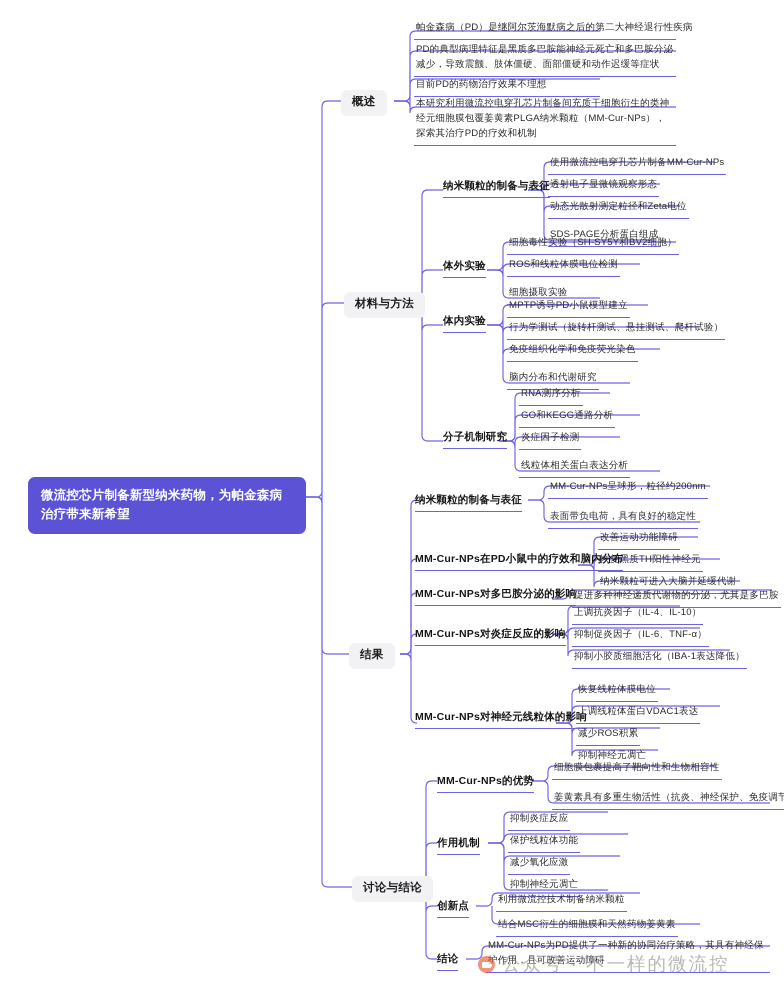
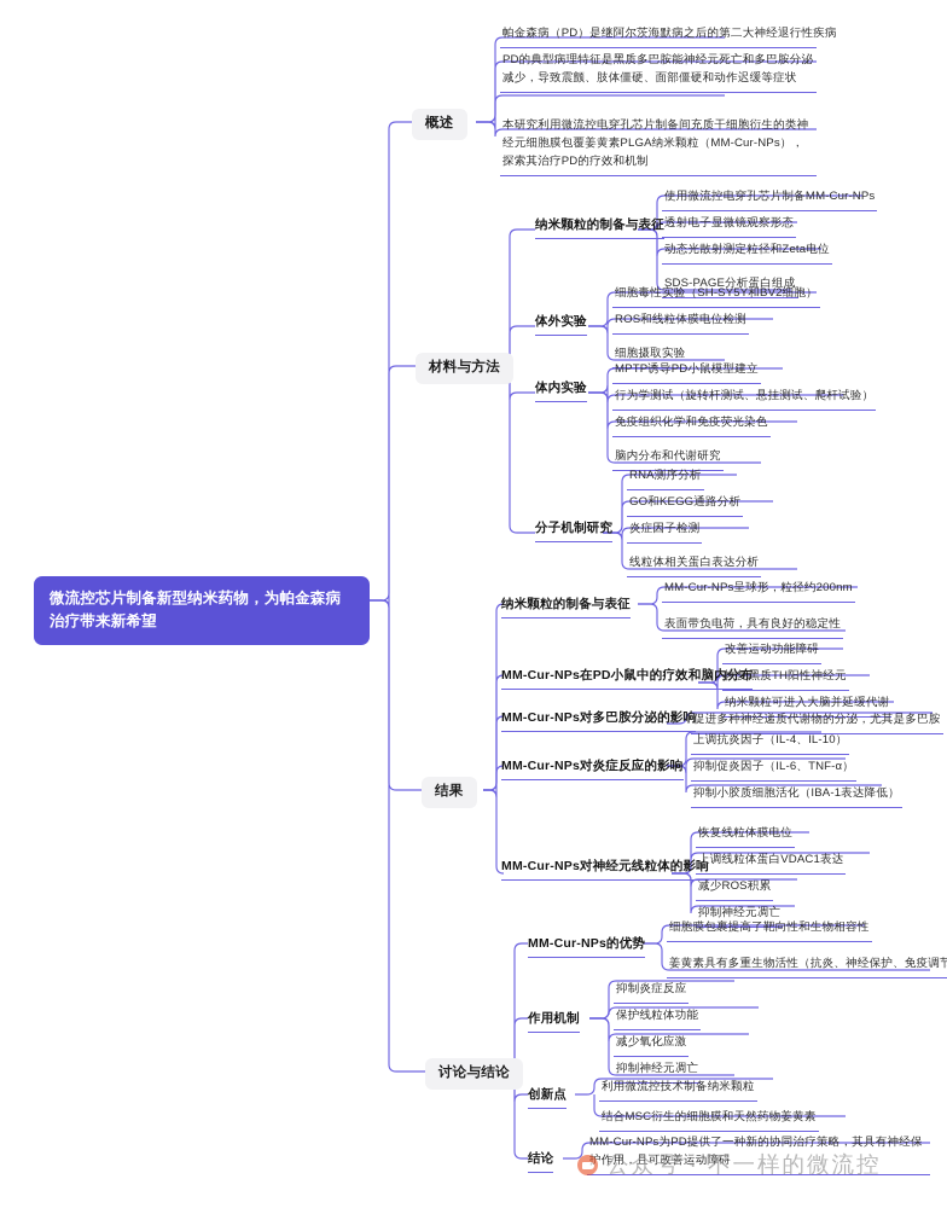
  微流控芯片制备新型纳米药物，为帕金森病治疗带来新希望
  概述
  材料与方法
  结果
  讨论与结论
  帕金森病（PD）是继阿尔茨海默病之后的第二大神经退行性疾病
  PD的典型病理特征是黑质多巴胺能神经元死亡和多巴胺分泌减少，导致震颤、肢体僵硬、面部僵硬和动作迟缓等症状
- 目前PD的药物治疗效果不理想
  本研究利用微流控电穿孔芯片制备间充质干细胞衍生的类神经元细胞膜包覆姜黄素PLGA纳米颗粒（MM-Cur-NPs），探索其治疗PD的疗效和机制
  纳米颗粒的制备与表征
  使用微流控电穿孔芯片制备MM-Cur-NPs
  透射电子显微镜观察形态
  动态光散射测定粒径和Zeta电位
  SDS-PAGE分析蛋白组成
  体外实验
  细胞毒性实验（SH-SY5Y和BV2细胞）
  ROS和线粒体膜电位检测
  细胞摄取实验
  体内实验
  MPTP诱导PD小鼠模型建立
  行为学测试（旋转杆测试、悬挂测试、爬杆试验）
  免疫组织化学和免疫荧光染色
  脑内分布和代谢研究
  分子机制研究
  RNA测序分析
  GO和KEGG通路分析
  炎症因子检测
  线粒体相关蛋白表达分析
  纳米颗粒的制备与表征
  MM-Cur-NPs呈球形，粒径约200nm
  表面带负电荷，具有良好的稳定性
  MM-Cur-NPs在PD小鼠中的疗效和脑内分布
  改善运动功能障碍
  恢复黑质TH阳性神经元
  纳米颗粒可进入大脑并延缓代谢
  MM-Cur-NPs对多巴胺分泌的影响
  促进多种神经递质代谢物的分泌，尤其是多巴胺
  MM-Cur-NPs对炎症反应的影响
  上调抗炎因子（IL-4、IL-10）
  抑制促炎因子（IL-6、TNF-α）
  抑制小胶质细胞活化（IBA-1表达降低）
  MM-Cur-NPs对神经元线粒体的影响
  恢复线粒体膜电位
  上调线粒体蛋白VDAC1表达
  减少ROS积累
  抑制神经元凋亡
  MM-Cur-NPs的优势
  细胞膜包裹提高了靶向性和生物相容性
  姜黄素具有多重生物活性（抗炎、神经保护、免疫调节
  作用机制
  抑制炎症反应
  保护线粒体功能
  减少氧化应激
  抑制神经元凋亡
  创新点
  利用微流控技术制备纳米颗粒
  结合MSC衍生的细胞膜和天然药物姜黄素
  结论
  MM-Cur-NPs为PD提供了一种新的协同治疗策略，其具有神经保护作用，且可改善运动障碍
  公众号 · 不一样的微流控
